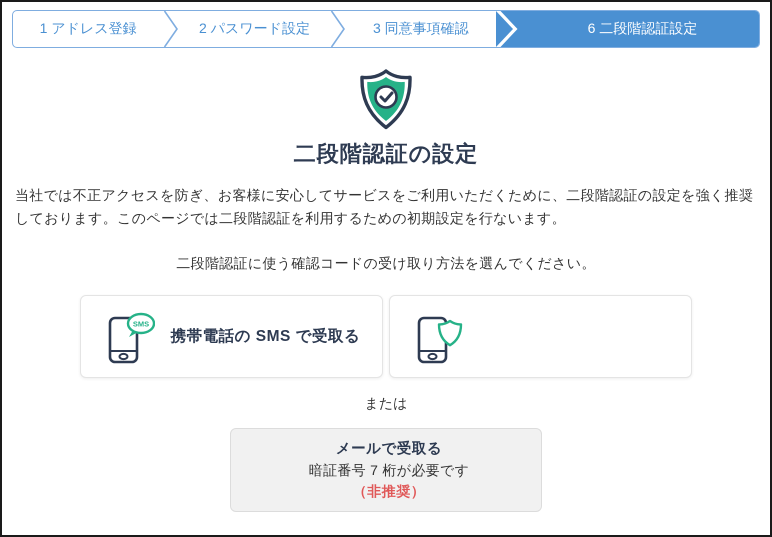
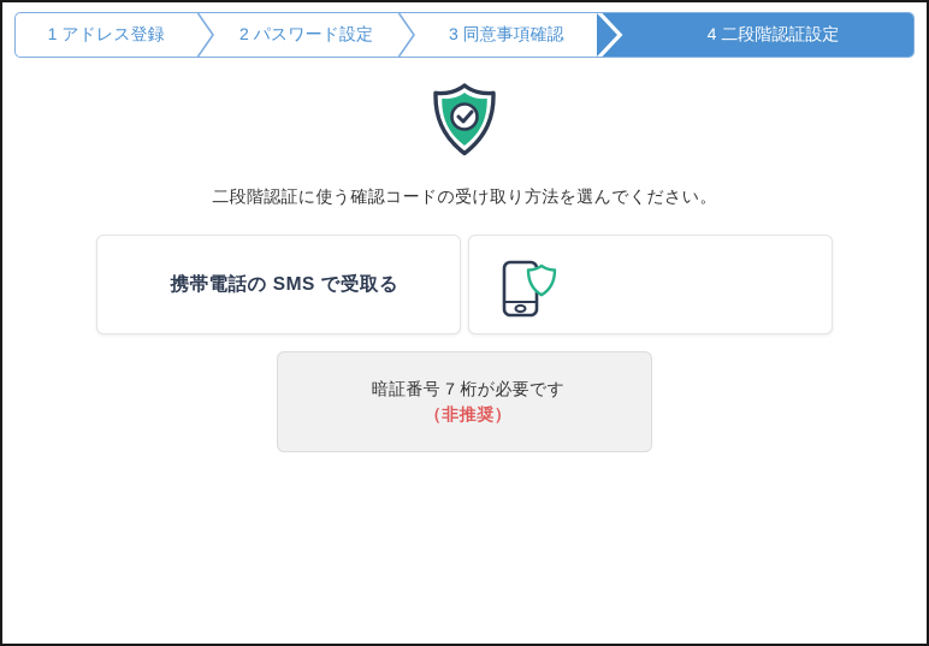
  1 アドレス登録
  2 パスワード設定
  3 同意事項確認
- 6 二段階認証設定
+ 4 二段階認証設定
- 二段階認証の設定
- 当社では不正アクセスを防ぎ、お客様に安心してサービスをご利用いただくために、二段階認証の設定を強く推奨しております。このページでは二段階認証を利用するための初期設定を行ないます。
  二段階認証に使う確認コードの受け取り方法を選んでください。
- SMS
  携帯電話の SMS で受取る
- または
- メールで受取る
  暗証番号 7 桁が必要です
  （非推奨）
